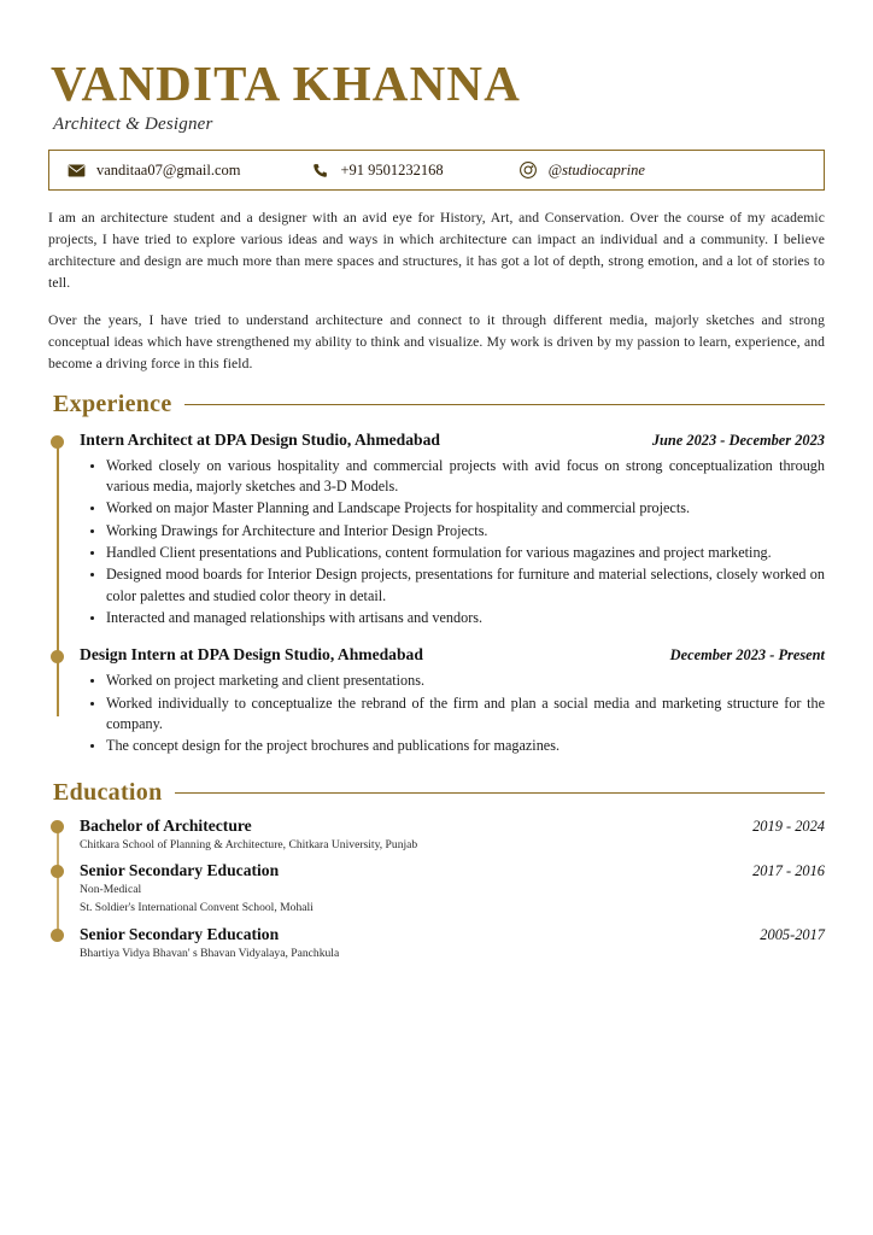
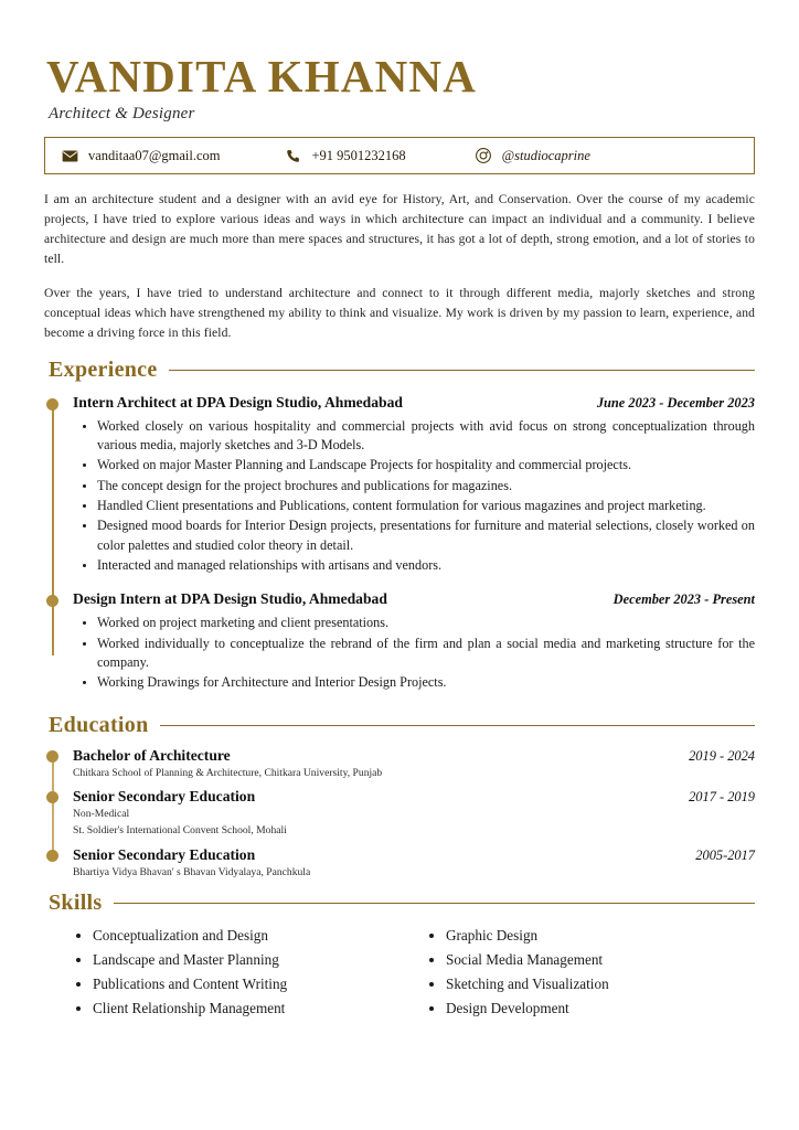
  VANDITA KHANNA
  Architect & Designer
  vanditaa07@gmail.com
  +91 9501232168
  @studiocaprine
  I am an architecture student and a designer with an avid eye for History, Art, and Conservation. Over the course of my academic projects, I have tried to explore various ideas and ways in which architecture can impact an individual and a community. I believe architecture and design are much more than mere spaces and structures, it has got a lot of depth, strong emotion, and a lot of stories to tell.
  Over the years, I have tried to understand architecture and connect to it through different media, majorly sketches and strong conceptual ideas which have strengthened my ability to think and visualize. My work is driven by my passion to learn, experience, and become a driving force in this field.
  Experience
  Intern Architect at DPA Design Studio, Ahmedabad
  June 2023 - December 2023
  Worked closely on various hospitality and commercial projects with avid focus on strong conceptualization through various media, majorly sketches and 3-D Models.
  Worked on major Master Planning and Landscape Projects for hospitality and commercial projects.
- Working Drawings for Architecture and Interior Design Projects.
+ The concept design for the project brochures and publications for magazines.
  Handled Client presentations and Publications, content formulation for various magazines and project marketing.
  Designed mood boards for Interior Design projects, presentations for furniture and material selections, closely worked on color palettes and studied color theory in detail.
  Interacted and managed relationships with artisans and vendors.
  Design Intern at DPA Design Studio, Ahmedabad
  December 2023 - Present
  Worked on project marketing and client presentations.
  Worked individually to conceptualize the rebrand of the firm and plan a social media and marketing structure for the company.
- The concept design for the project brochures and publications for magazines.
+ Working Drawings for Architecture and Interior Design Projects.
  Education
  Bachelor of Architecture
  2019 - 2024
  Chitkara School of Planning & Architecture, Chitkara University, Punjab
  Senior Secondary Education
- 2017 - 2016
+ 2017 - 2019
  Non-Medical
  St. Soldier's International Convent School, Mohali
  Senior Secondary Education
  2005-2017
  Bhartiya Vidya Bhavan' s Bhavan Vidyalaya, Panchkula
+ Skills
+ Conceptualization and Design
+ Landscape and Master Planning
+ Publications and Content Writing
+ Client Relationship Management
+ Graphic Design
+ Social Media Management
+ Sketching and Visualization
+ Design Development
